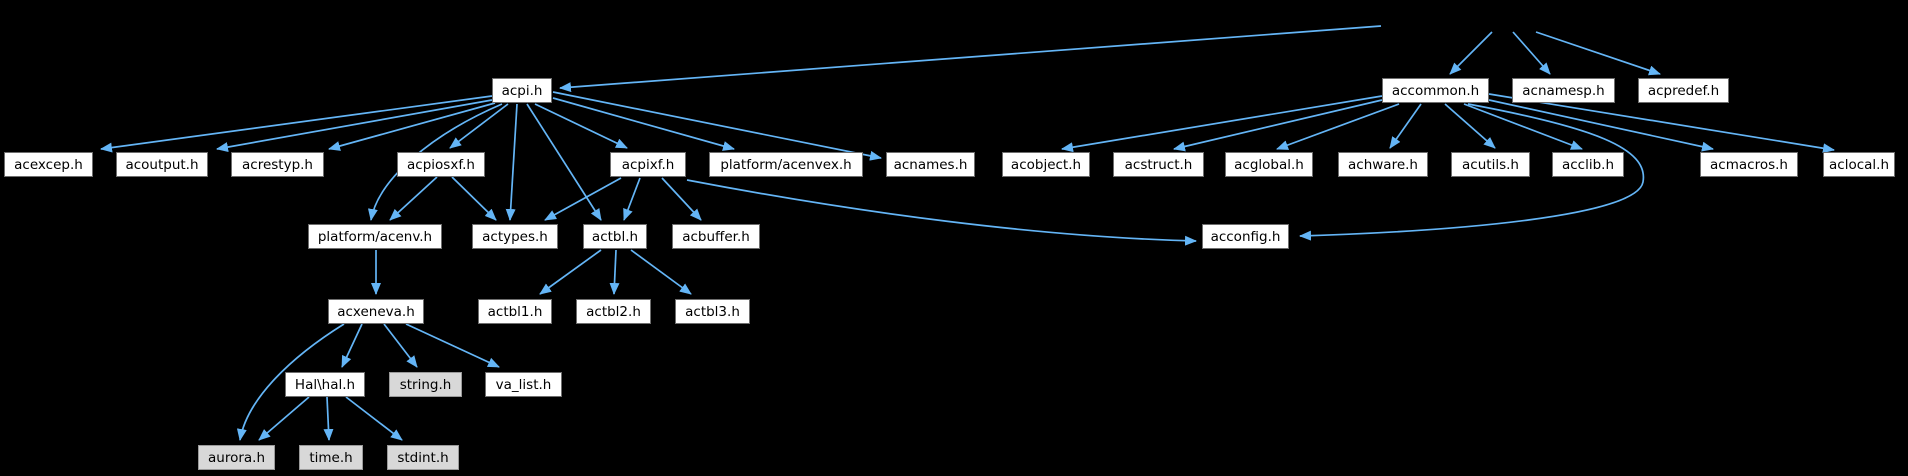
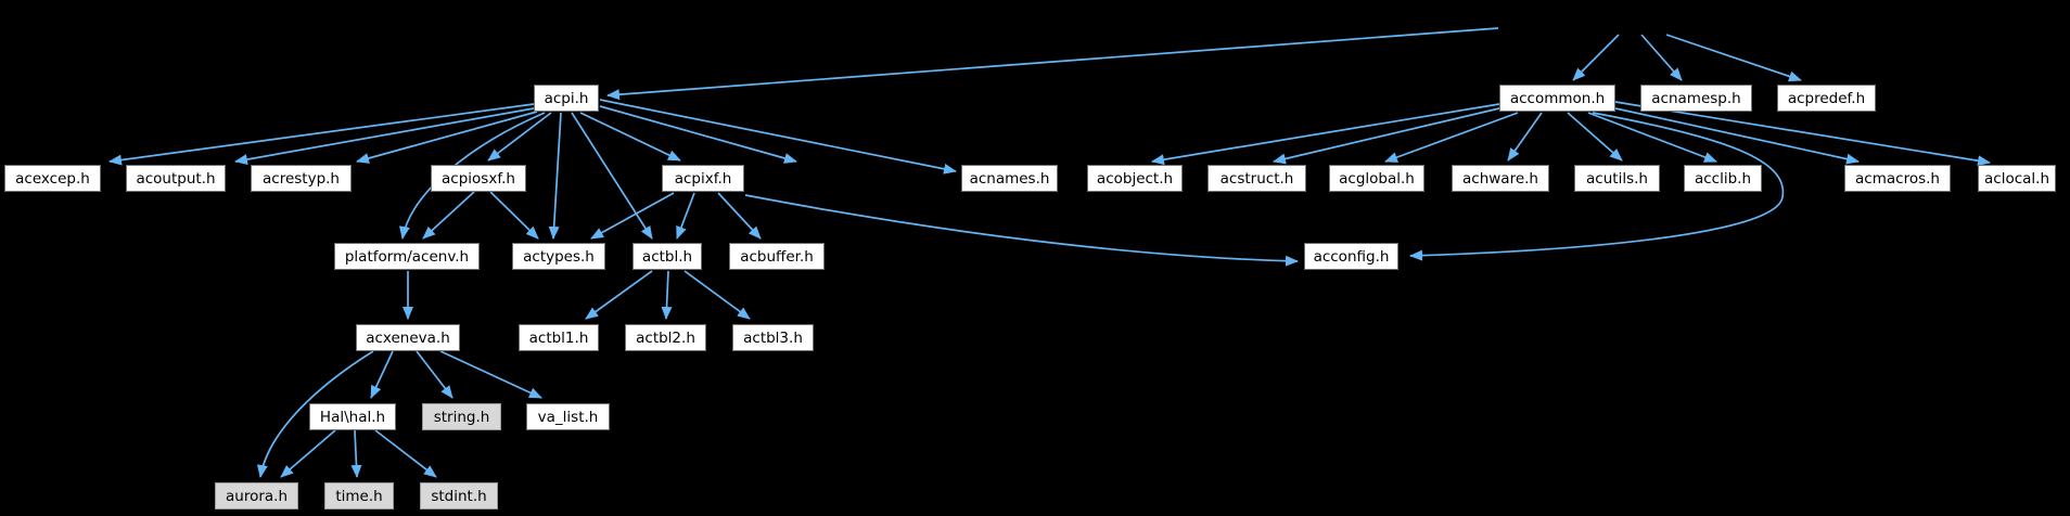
  acpi.h
  accommon.h
  acnamesp.h
  acpredef.h
  acexcep.h
  acoutput.h
  acrestyp.h
  acpiosxf.h
  acpixf.h
- platform/acenvex.h
  acnames.h
  acobject.h
  acstruct.h
  acglobal.h
  achware.h
  acutils.h
  acclib.h
  acmacros.h
  aclocal.h
  platform/acenv.h
  actypes.h
  actbl.h
  acbuffer.h
  acconfig.h
  acxeneva.h
  actbl1.h
  actbl2.h
  actbl3.h
  Hal\hal.h
  string.h
  va_list.h
  aurora.h
  time.h
  stdint.h
